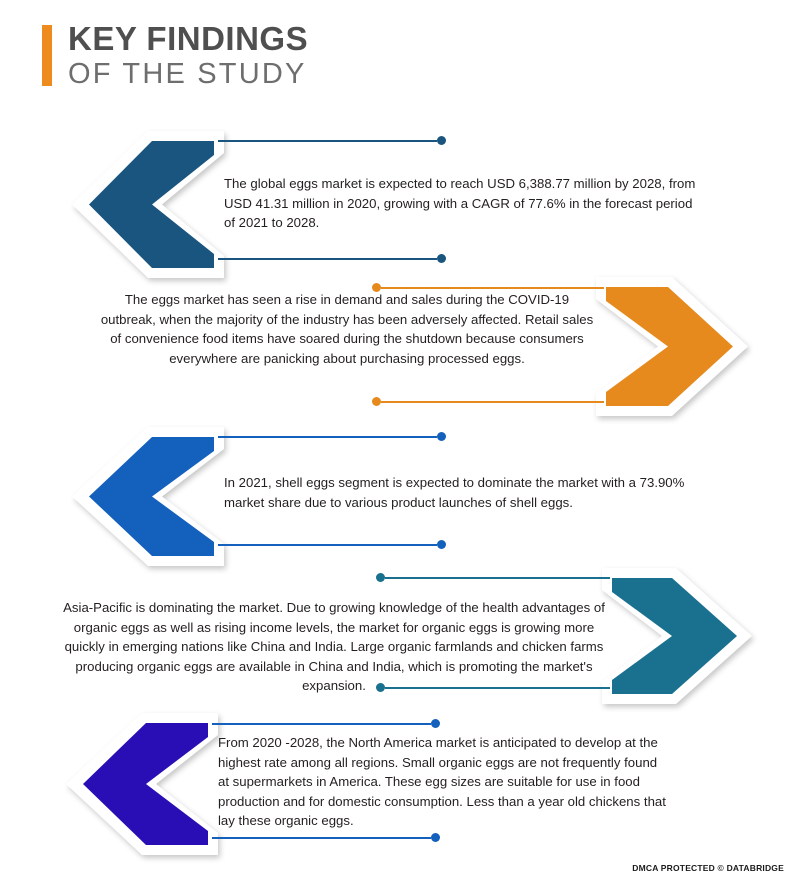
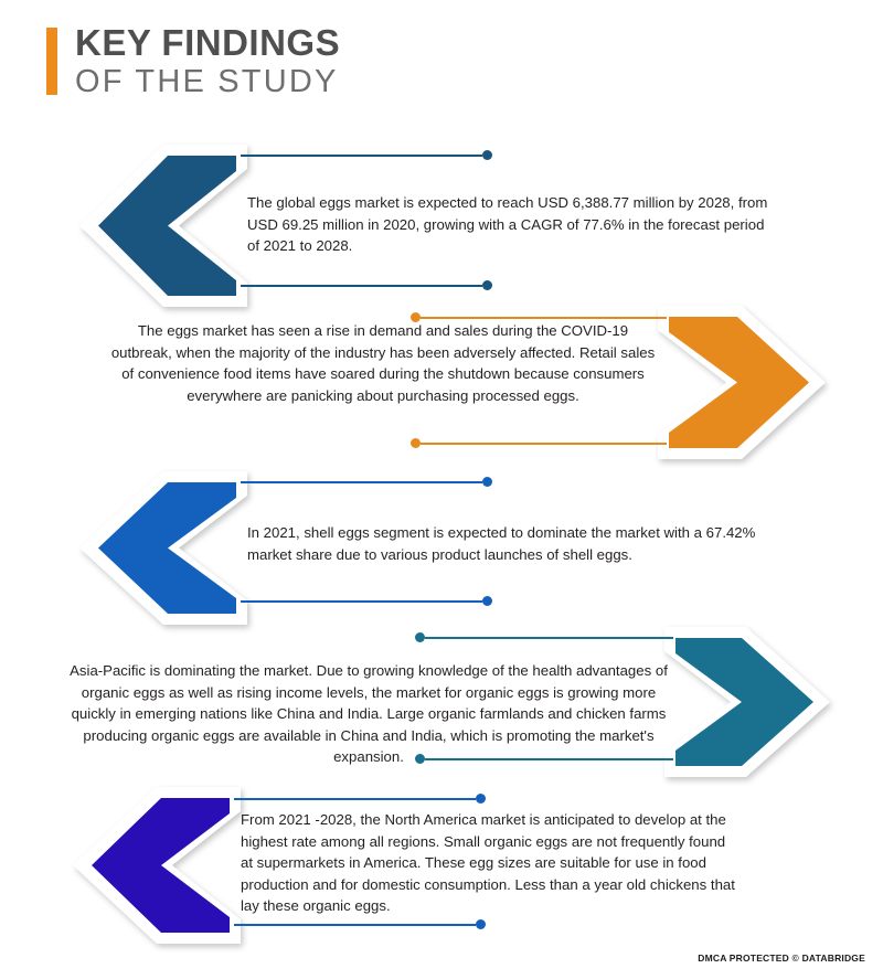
  KEY FINDINGS
  OF THE STUDY
- The global eggs market is expected to reach USD 6,388.77 million by 2028, from USD 41.31 million in 2020, growing with a CAGR of 77.6% in the forecast period of 2021 to 2028.
+ The global eggs market is expected to reach USD 6,388.77 million by 2028, from USD 69.25 million in 2020, growing with a CAGR of 77.6% in the forecast period of 2021 to 2028.
  The eggs market has seen a rise in demand and sales during the COVID-19 outbreak, when the majority of the industry has been adversely affected. Retail sales of convenience food items have soared during the shutdown because consumers everywhere are panicking about purchasing processed eggs.
- In 2021, shell eggs segment is expected to dominate the market with a 73.90% market share due to various product launches of shell eggs.
+ In 2021, shell eggs segment is expected to dominate the market with a 67.42% market share due to various product launches of shell eggs.
  Asia-Pacific is dominating the market. Due to growing knowledge of the health advantages of organic eggs as well as rising income levels, the market for organic eggs is growing more quickly in emerging nations like China and India. Large organic farmlands and chicken farms producing organic eggs are available in China and India, which is promoting the market's expansion.
- From 2020 -2028, the North America market is anticipated to develop at the highest rate among all regions. Small organic eggs are not frequently found at supermarkets in America. These egg sizes are suitable for use in food production and for domestic consumption. Less than a year old chickens that lay these organic eggs.
+ From 2021 -2028, the North America market is anticipated to develop at the highest rate among all regions. Small organic eggs are not frequently found at supermarkets in America. These egg sizes are suitable for use in food production and for domestic consumption. Less than a year old chickens that lay these organic eggs.
  DMCA PROTECTED © DATABRIDGE
